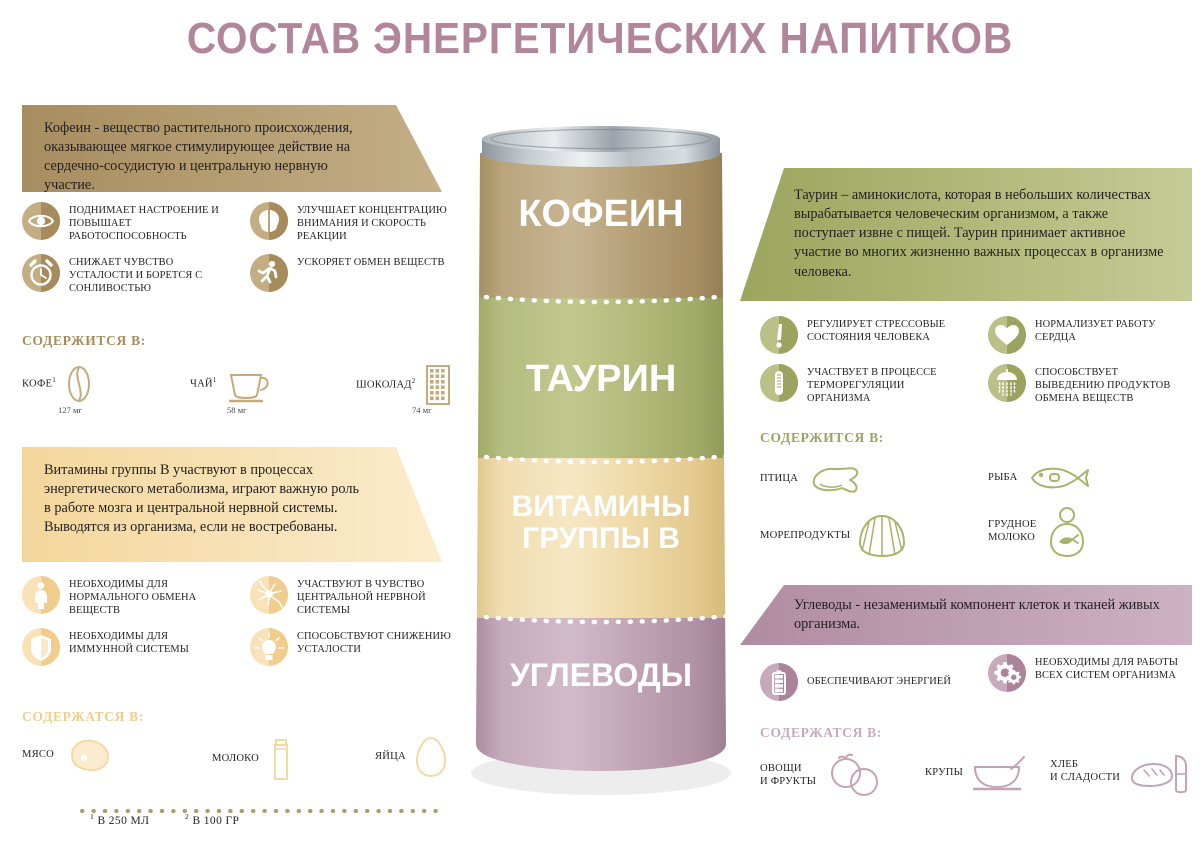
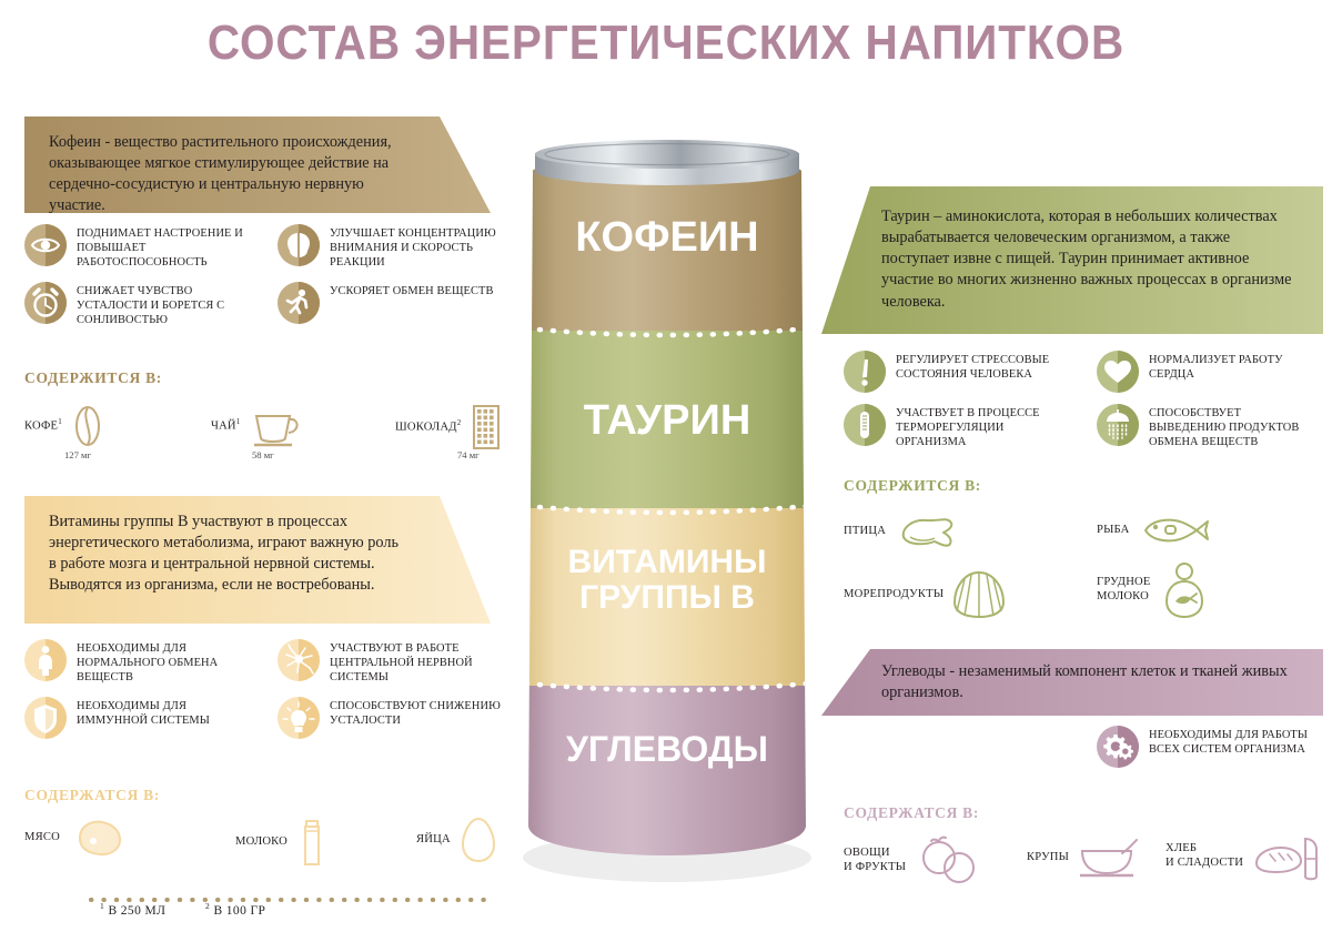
  СОСТАВ ЭНЕРГЕТИЧЕСКИХ НАПИТКОВ
  КОФЕИН
  ТАУРИН
  ВИТАМИНЫ
  ГРУППЫ В
  УГЛЕВОДЫ
  Кофеин - вещество растительного происхождения, оказывающее мягкое стимулирующее действие на сердечно-сосудистую и центральную нервную участие.
  ПОДНИМАЕТ НАСТРОЕНИЕ И ПОВЫШАЕТ РАБОТОСПОСОБНОСТЬ
  УЛУЧШАЕТ КОНЦЕНТРАЦИЮ ВНИМАНИЯ И СКОРОСТЬ РЕАКЦИИ
  СНИЖАЕТ ЧУВСТВО УСТАЛОСТИ И БОРЕТСЯ С СОНЛИВОСТЬЮ
  УСКОРЯЕТ ОБМЕН ВЕЩЕСТВ
  СОДЕРЖИТСЯ В:
  КОФЕ1
  127 мг
  ЧАЙ1
  58 мг
  ШОКОЛАД2
  74 мг
  Таурин – аминокислота, которая в небольших количествах вырабатывается человеческим организмом, а также поступает извне с пищей. Таурин принимает активное участие во многих жизненно важных процессах в организме человека.
  РЕГУЛИРУЕТ СТРЕССОВЫЕ СОСТОЯНИЯ ЧЕЛОВЕКА
  НОРМАЛИЗУЕТ РАБОТУ СЕРДЦА
  УЧАСТВУЕТ В ПРОЦЕССЕ ТЕРМОРЕГУЛЯЦИИ ОРГАНИЗМА
  СПОСОБСТВУЕТ ВЫВЕДЕНИЮ ПРОДУКТОВ ОБМЕНА ВЕЩЕСТВ
  СОДЕРЖИТСЯ В:
  ПТИЦА
  РЫБА
  МОРЕПРОДУКТЫ
  ГРУДНОЕ
  МОЛОКО
  Витамины группы В участвуют в процессах энергетического метаболизма, играют важную роль в работе мозга и центральной нервной системы. Выводятся из организма, если не востребованы.
  НЕОБХОДИМЫ ДЛЯ НОРМАЛЬНОГО ОБМЕНА ВЕЩЕСТВ
- УЧАСТВУЮТ В ЧУВСТВО ЦЕНТРАЛЬНОЙ НЕРВНОЙ СИСТЕМЫ
+ УЧАСТВУЮТ В РАБОТЕ ЦЕНТРАЛЬНОЙ НЕРВНОЙ СИСТЕМЫ
  НЕОБХОДИМЫ ДЛЯ ИММУННОЙ СИСТЕМЫ
  СПОСОБСТВУЮТ СНИЖЕНИЮ УСТАЛОСТИ
  СОДЕРЖАТСЯ В:
  МЯСО
  МОЛОКО
  ЯЙЦА
- Углеводы - незаменимый компонент клеток и тканей живых организма.
+ Углеводы - незаменимый компонент клеток и тканей живых организмов.
- ОБЕСПЕЧИВАЮТ ЭНЕРГИЕЙ
  НЕОБХОДИМЫ ДЛЯ РАБОТЫ ВСЕХ СИСТЕМ ОРГАНИЗМА
  СОДЕРЖАТСЯ В:
  ОВОЩИ
  И ФРУКТЫ
  КРУПЫ
  ХЛЕБ
  И СЛАДОСТИ
  1 В 250 МЛ
  2 В 100 ГР
